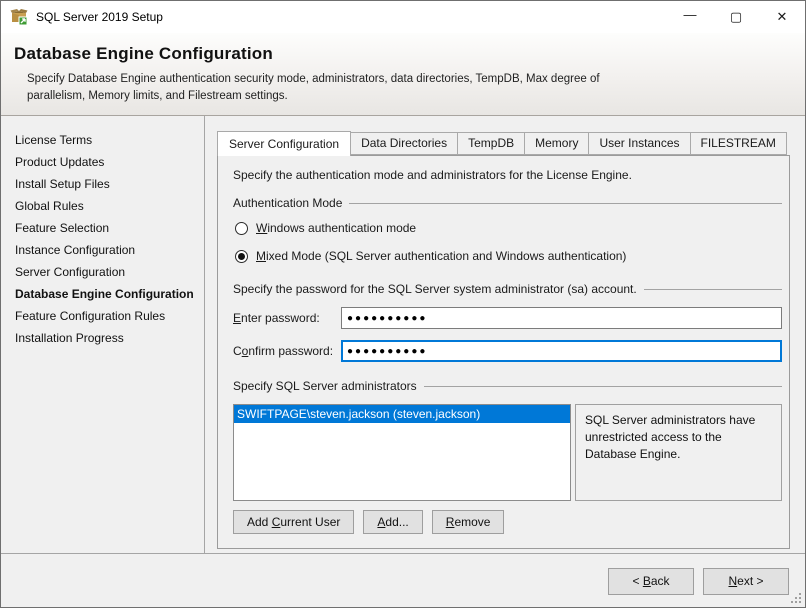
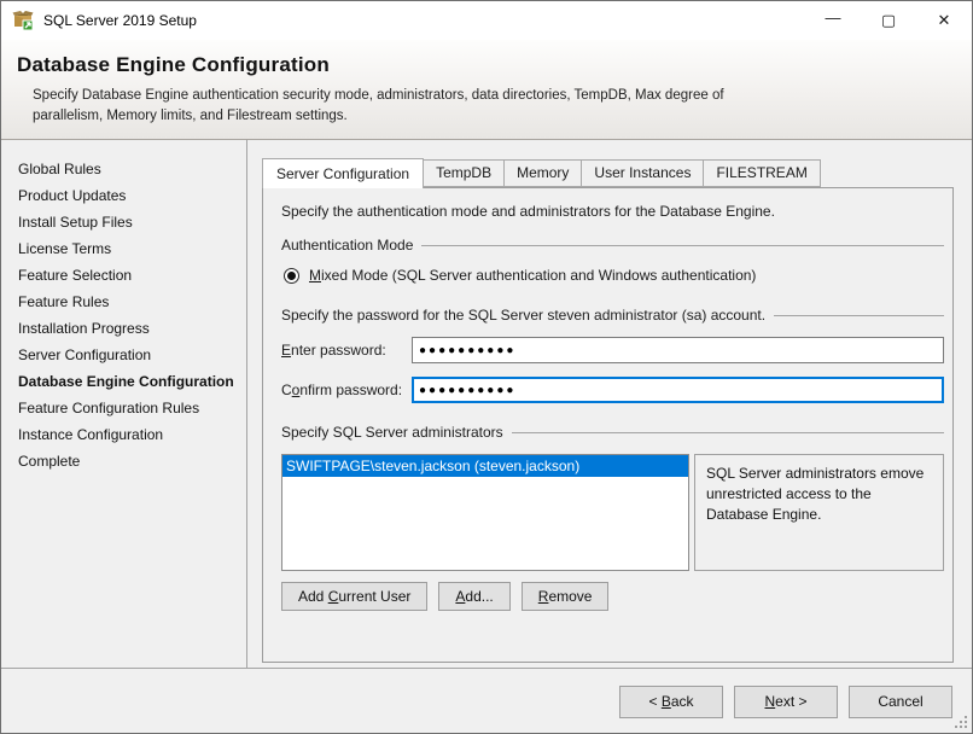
  SQL Server 2019 Setup
  —
  ▢
  ✕
  Database Engine Configuration
  Specify Database Engine authentication security mode, administrators, data directories, TempDB, Max degree of parallelism, Memory limits, and Filestream settings.
- License Terms
+ Global Rules
  Product Updates
  Install Setup Files
- Global Rules
+ License Terms
  Feature Selection
+ Feature Rules
- Instance Configuration
+ Installation Progress
  Server Configuration
  Database Engine Configuration
  Feature Configuration Rules
- Installation Progress
+ Instance Configuration
+ Complete
  Server Configuration
- Data Directories
  TempDB
  Memory
  User Instances
  FILESTREAM
- Specify the authentication mode and administrators for the License Engine.
+ Specify the authentication mode and administrators for the Database Engine.
  Authentication Mode
- Windows authentication mode
  Mixed Mode (SQL Server authentication and Windows authentication)
- Specify the password for the SQL Server system administrator (sa) account.
+ Specify the password for the SQL Server steven administrator (sa) account.
  Enter password:
  ●●●●●●●●●●
  Confirm password:
  ●●●●●●●●●●
  Specify SQL Server administrators
  SWIFTPAGE\steven.jackson (steven.jackson)
- SQL Server administrators have unrestricted access to the Database Engine.
+ SQL Server administrators emove unrestricted access to the Database Engine.
  Add Current User
  Add...
  Remove
  < Back
  Next >
+ Cancel
